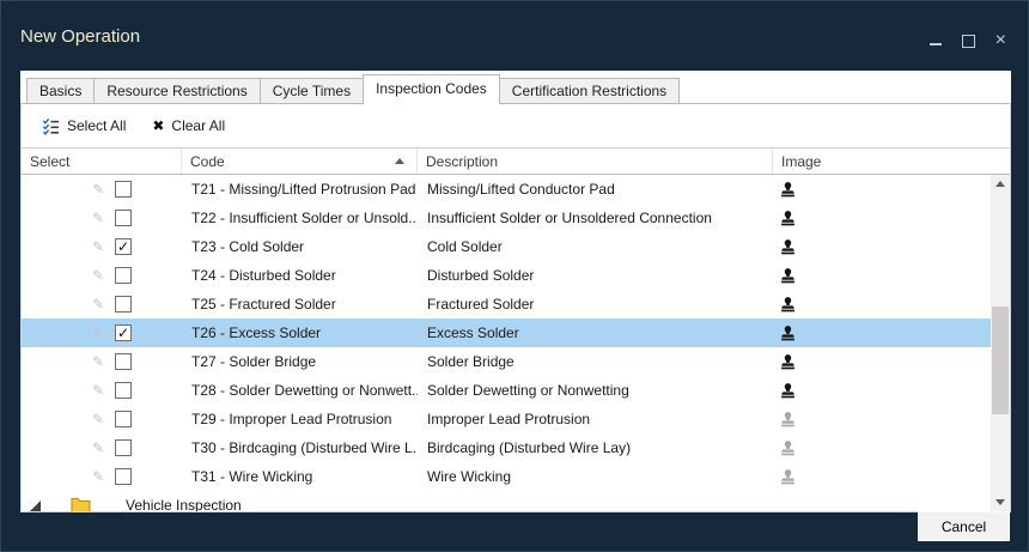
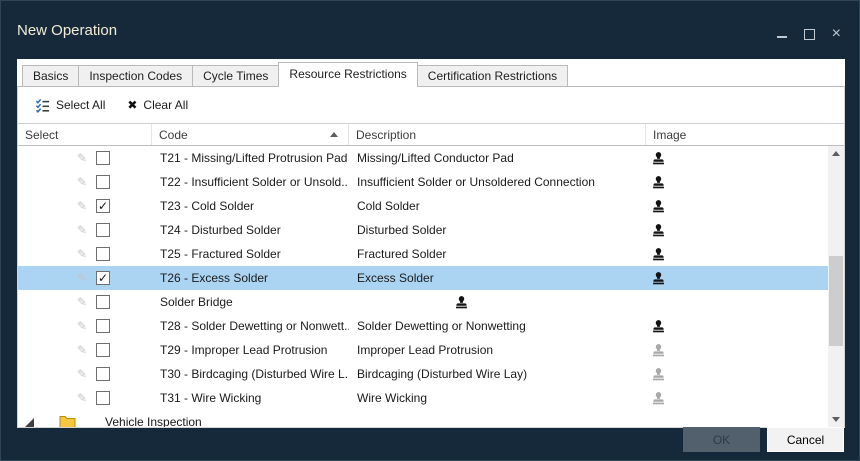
  New Operation
  ×
  Basics
- Resource Restrictions
+ Inspection Codes
  Cycle Times
- Inspection Codes
+ Resource Restrictions
  Certification Restrictions
  Select All
  ✖
  Clear All
  Select
  Code
  Description
  Image
  ✎
  T21 - Missing/Lifted Protrusion Pad
  Missing/Lifted Conductor Pad
  ✎
  T22 - Insufficient Solder or Unsold..
  Insufficient Solder or Unsoldered Connection
  ✎
  ✓
  T23 - Cold Solder
  Cold Solder
  ✎
  T24 - Disturbed Solder
  Disturbed Solder
  ✎
  T25 - Fractured Solder
  Fractured Solder
  ✎
  ✓
  T26 - Excess Solder
  Excess Solder
  ✎
- T27 - Solder Bridge
  Solder Bridge
  ✎
  T28 - Solder Dewetting or Nonwett.
  Solder Dewetting or Nonwetting
  ✎
  T29 - Improper Lead Protrusion
  Improper Lead Protrusion
  ✎
  T30 - Birdcaging (Disturbed Wire L.
  Birdcaging (Disturbed Wire Lay)
  ✎
  T31 - Wire Wicking
  Wire Wicking
  Vehicle Inspection
+ OK
  Cancel
